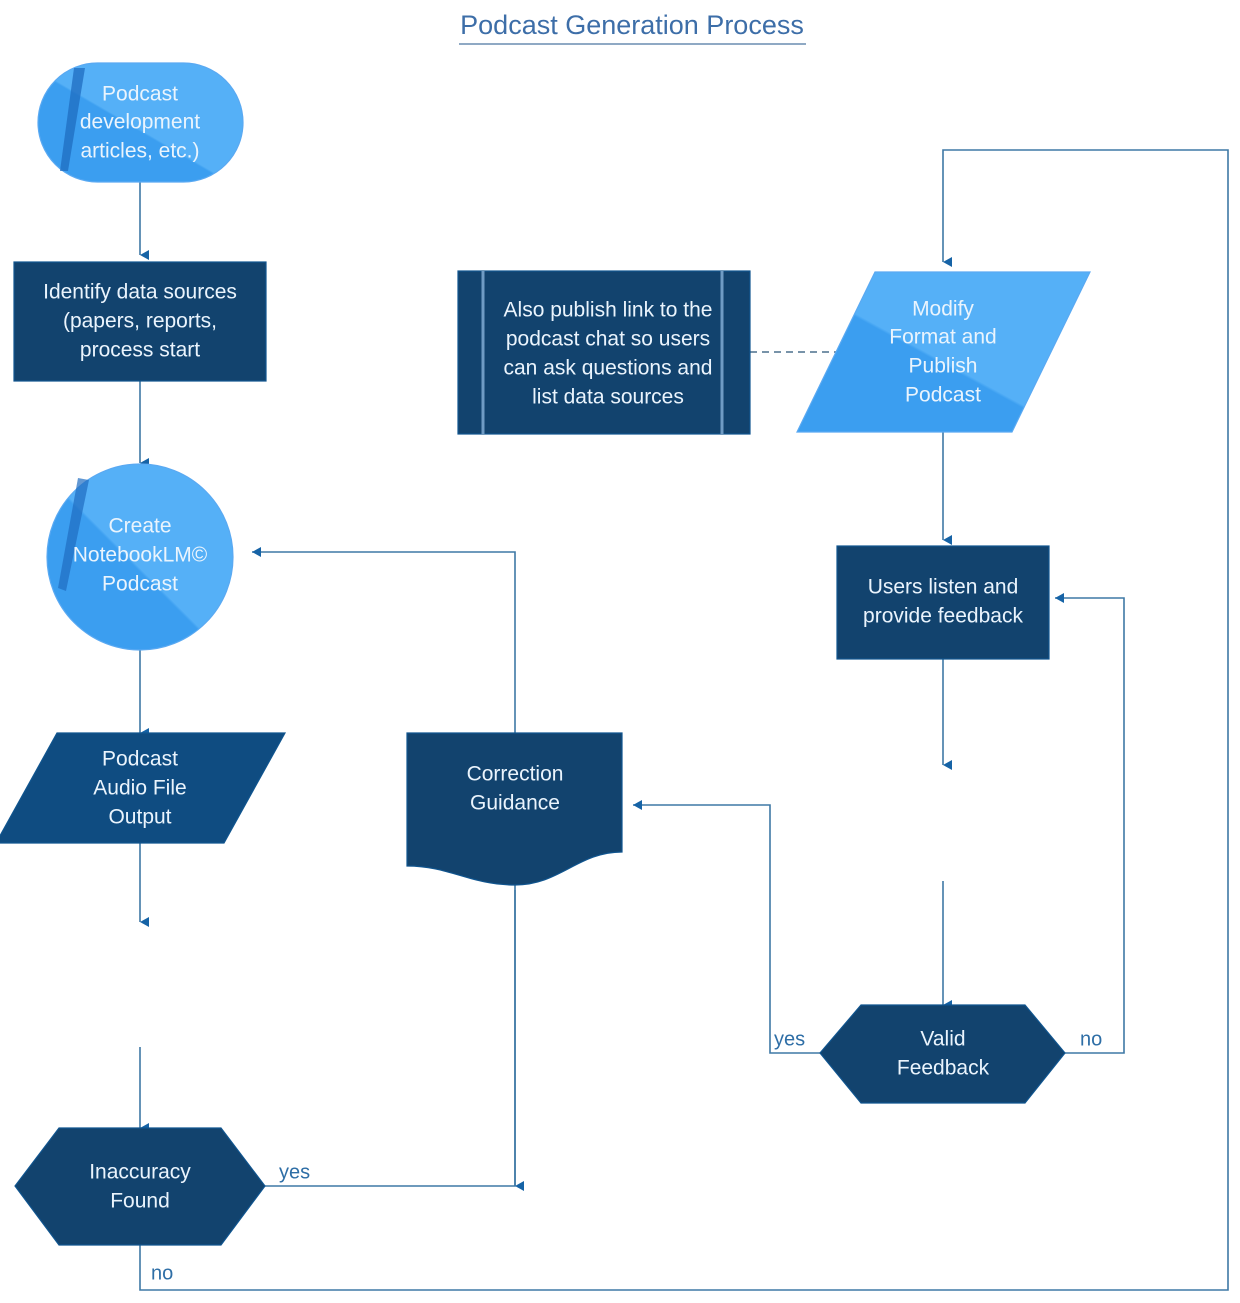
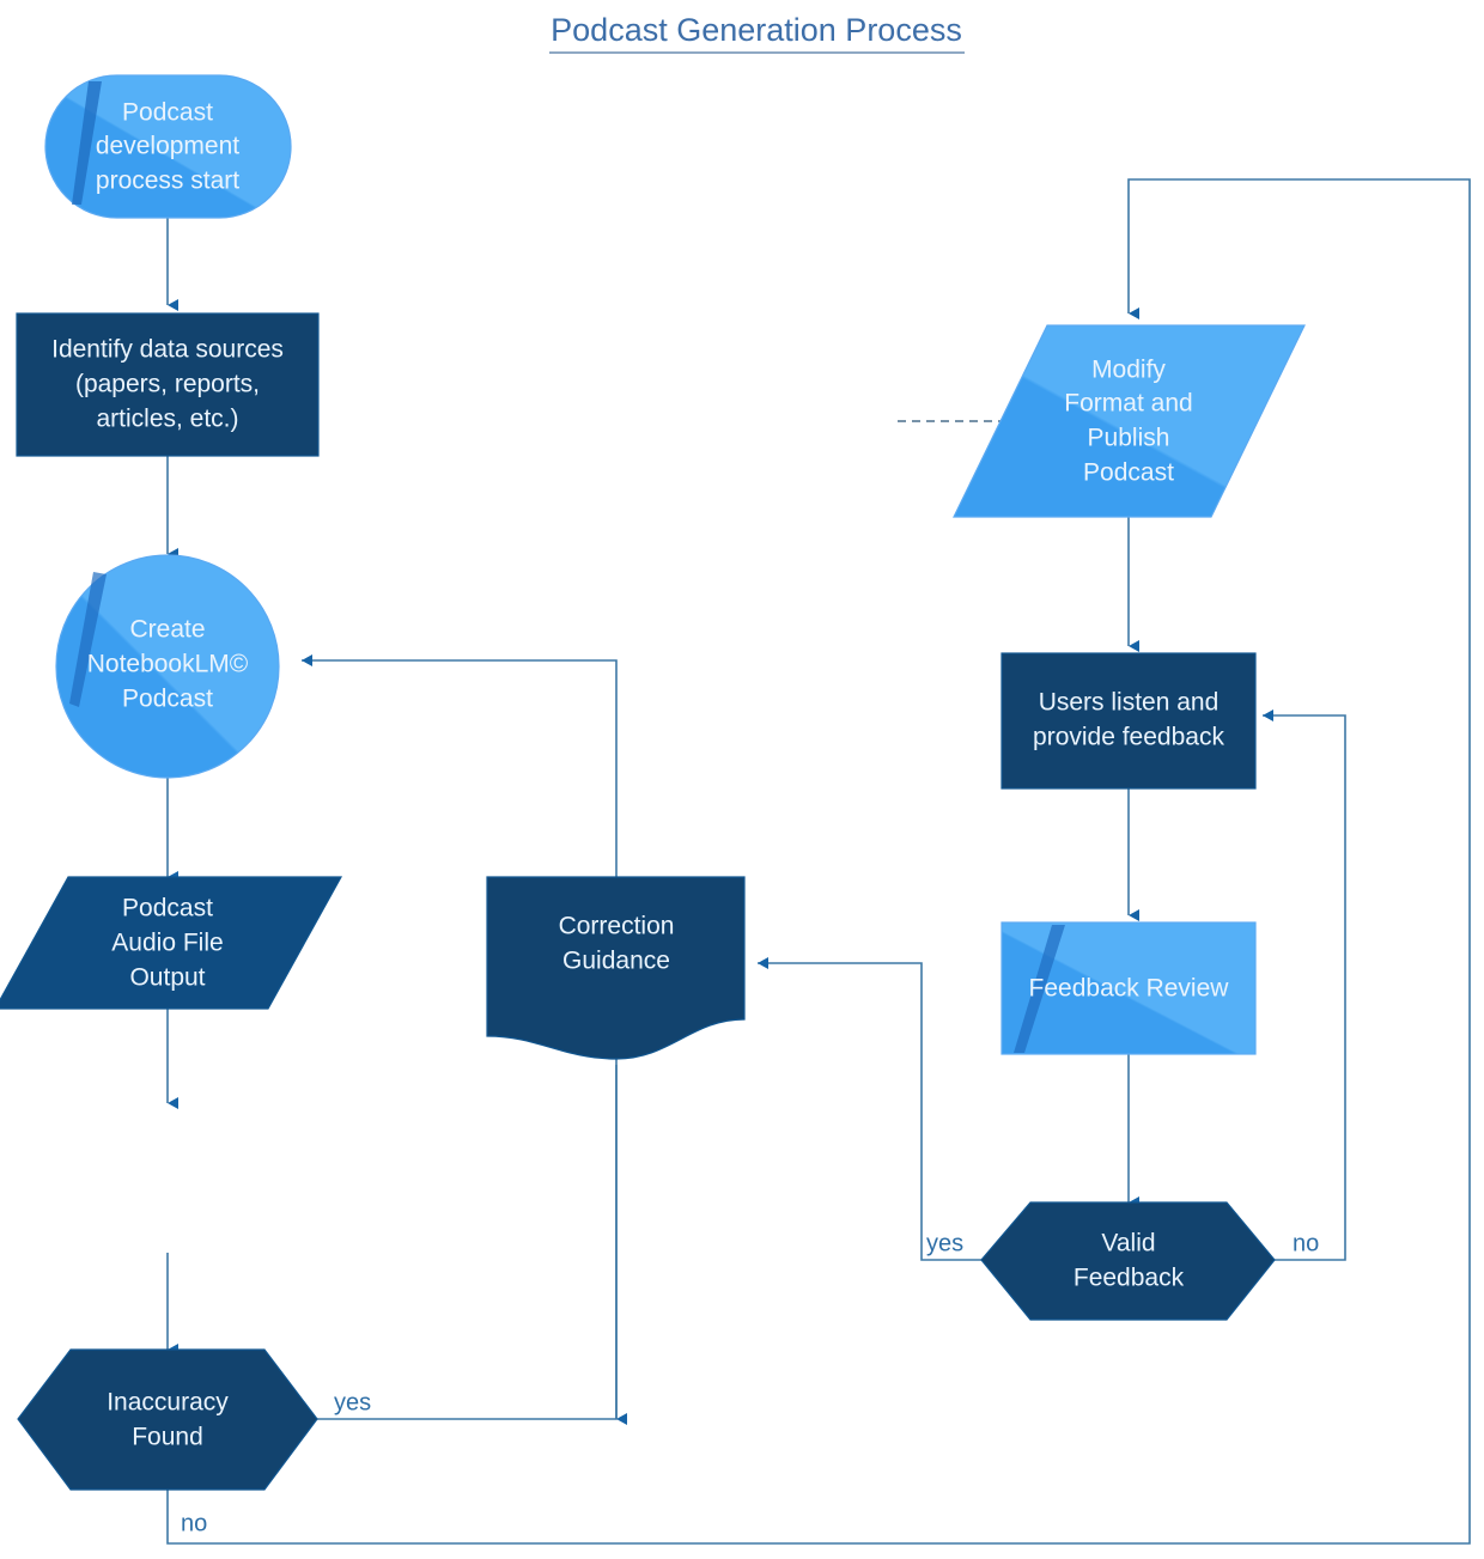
  Podcast Generation Process
  Podcast
  development
- articles, etc.)
+ process start
  Identify data sources
  (papers, reports,
- process start
+ articles, etc.)
  Create
  NotebookLM©
  Podcast
  Podcast
  Audio File
  Output
  Inaccuracy
  Found
  Correction
  Guidance
- Also publish link to the
- podcast chat so users
- can ask questions and
- list data sources
  Modify
  Format and
  Publish
  Podcast
  Users listen and
  provide feedback
+ Feedback Review
  Valid
  Feedback
  yes
  no
  yes
  no
